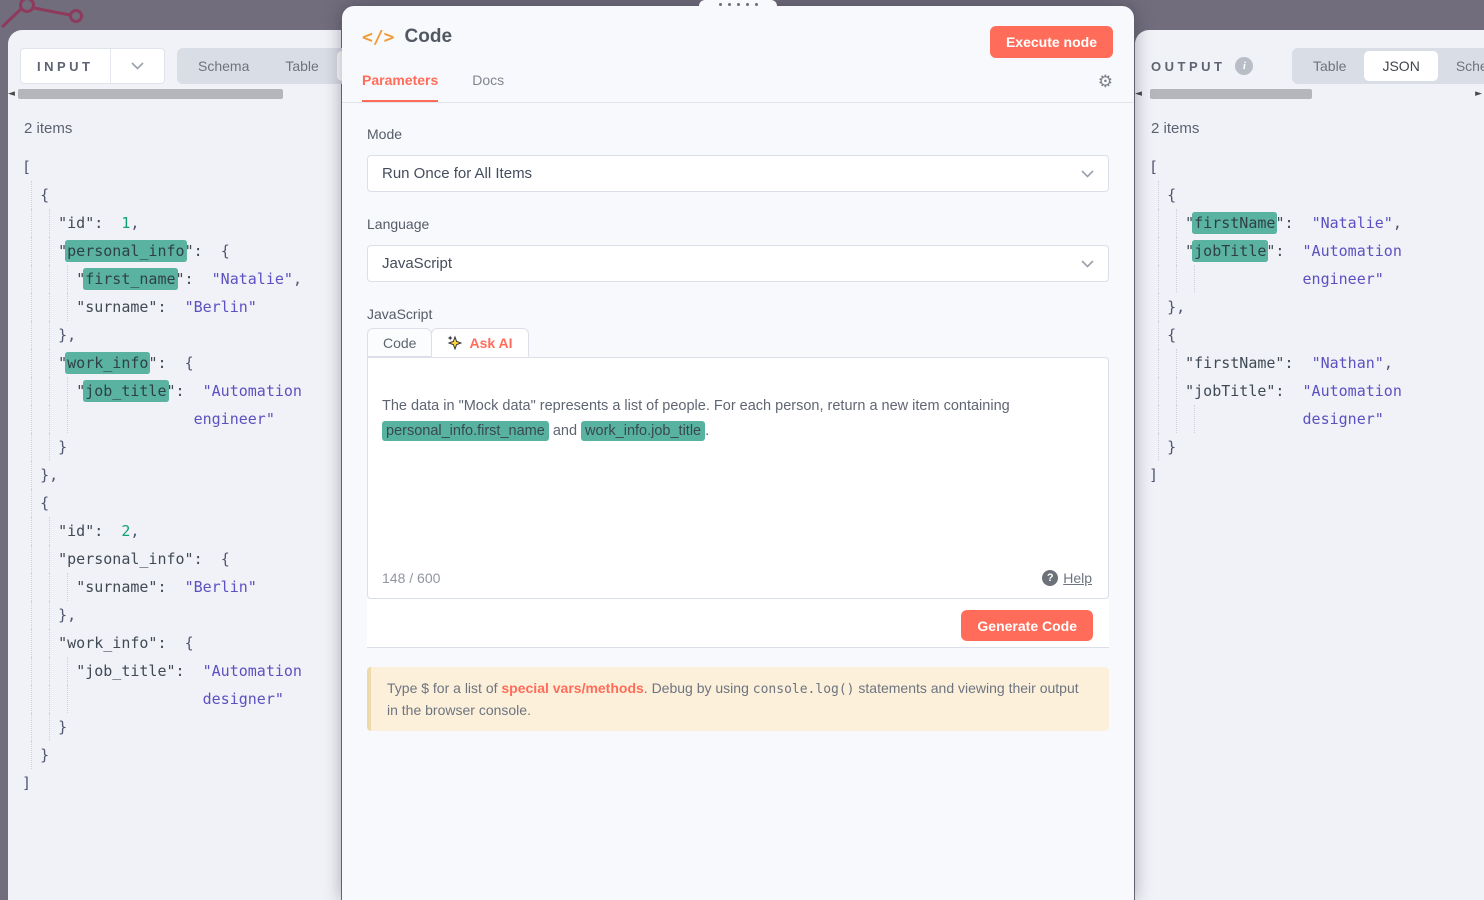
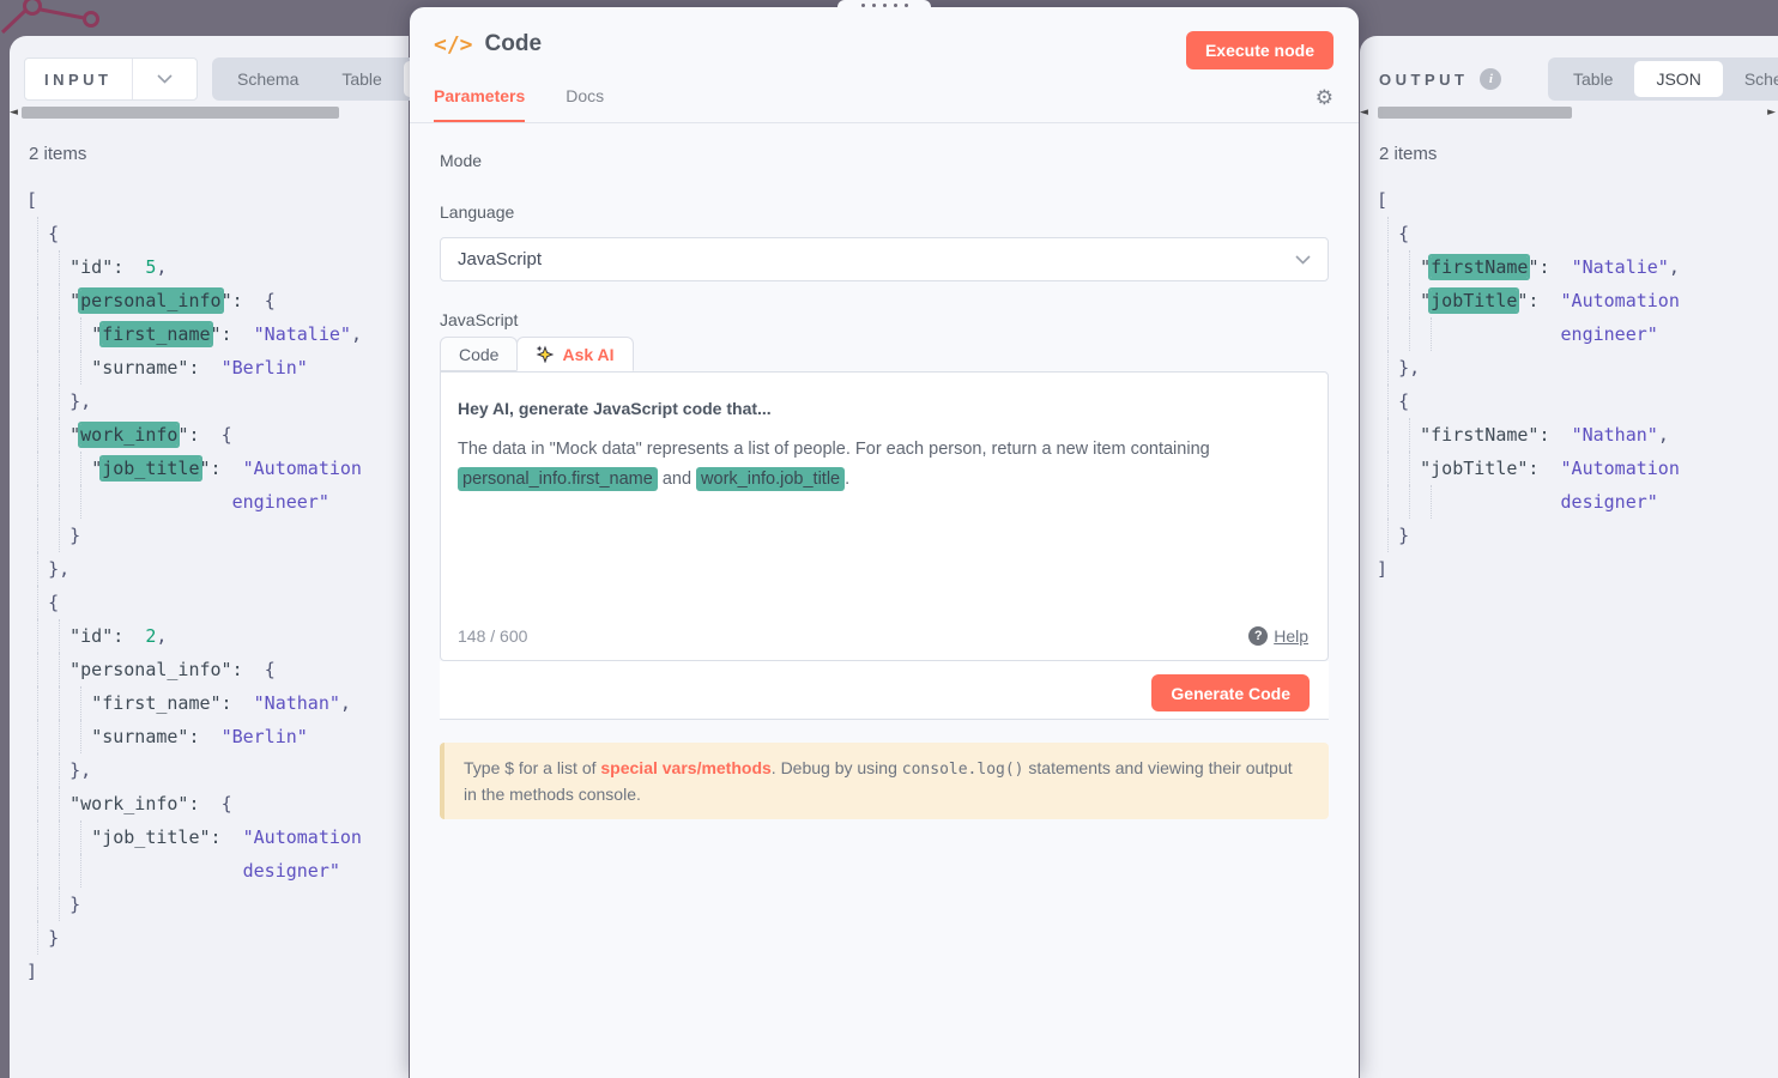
  INPUT
  Schema
  Table
  ◄
  2 items
  [
  {
- "id": 1,
+ "id": 5,
  "personal_info": {
  "first_name": "Natalie",
  "surname": "Berlin"
  },
  "work_info": {
  "job_title": "Automation
  engineer"
  }
  },
  {
  "id": 2,
  "personal_info": {
+ "first_name": "Nathan",
  "surname": "Berlin"
  },
  "work_info": {
  "job_title": "Automation
  designer"
  }
  }
  ]
  OUTPUT
  i
  Table
  JSON
  ◄
  ►
  2 items
  [
  {
  "firstName": "Natalie",
  "jobTitle": "Automation
  engineer"
  },
  {
  "firstName": "Nathan",
  "jobTitle": "Automation
  designer"
  }
  ]
  </>
  Code
  Execute node
  Parameters
  Docs
  ⚙
  Mode
- Run Once for All Items
  Language
  JavaScript
  JavaScript
  Code
  Ask AI
+ Hey AI, generate JavaScript code that...
  The data in "Mock data" represents a list of people. For each person, return a new item containing personal_info.first_name and work_info.job_title .
  148 / 600
  ?
  Help
  Generate Code
- Type $ for a list of special vars/methods. Debug by using console.log() statements and viewing their output in the browser console.
+ Type $ for a list of special vars/methods. Debug by using console.log() statements and viewing their output in the methods console.
